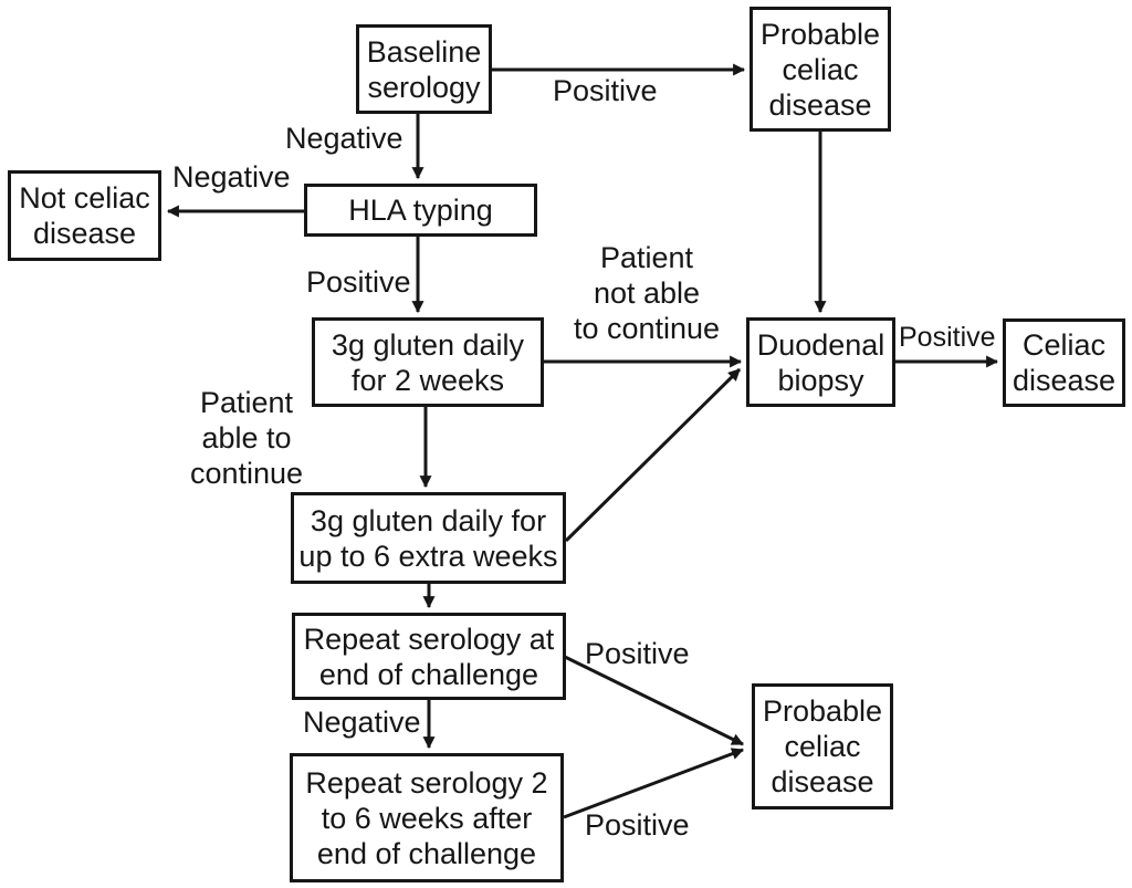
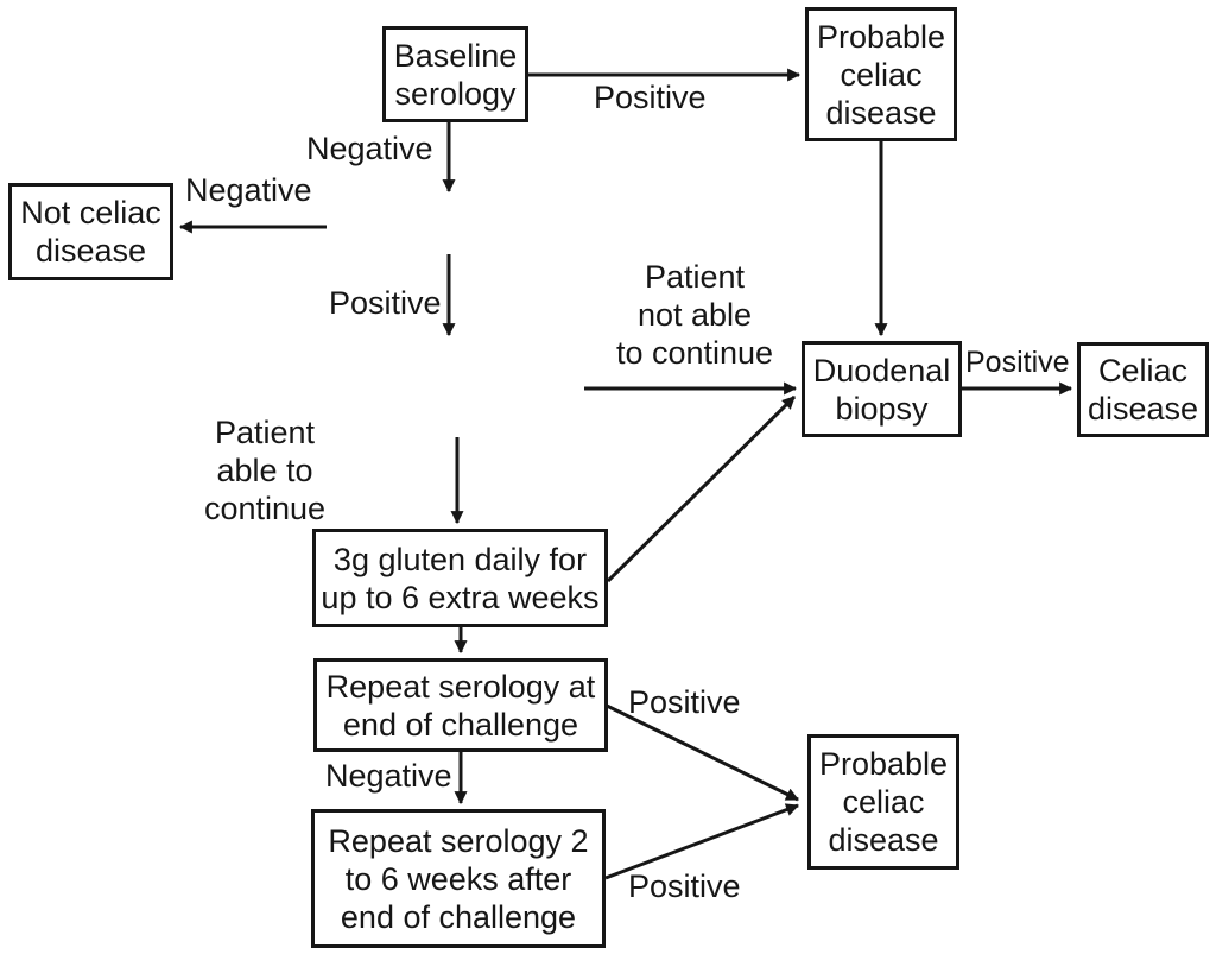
  Positive
  Negative
  Negative
  Positive
  Patient
  not able
  to continue
  Patient
  able to
  continue
  Positive
  Negative
  Positive
  Positive
  Baseline
  serology
  Probable
  celiac
  disease
  Not celiac
  disease
- HLA typing
- 3g gluten daily
- for 2 weeks
  Duodenal
  biopsy
  Celiac
  disease
  3g gluten daily for
  up to 6 extra weeks
  Repeat serology at
  end of challenge
  Repeat serology 2
  to 6 weeks after
  end of challenge
  Probable
  celiac
  disease
